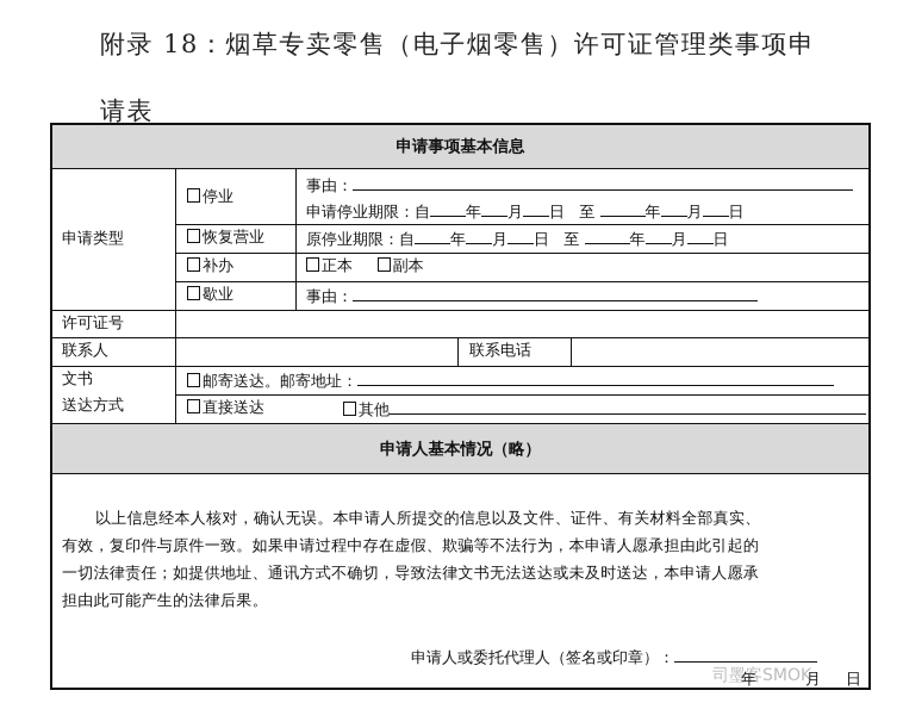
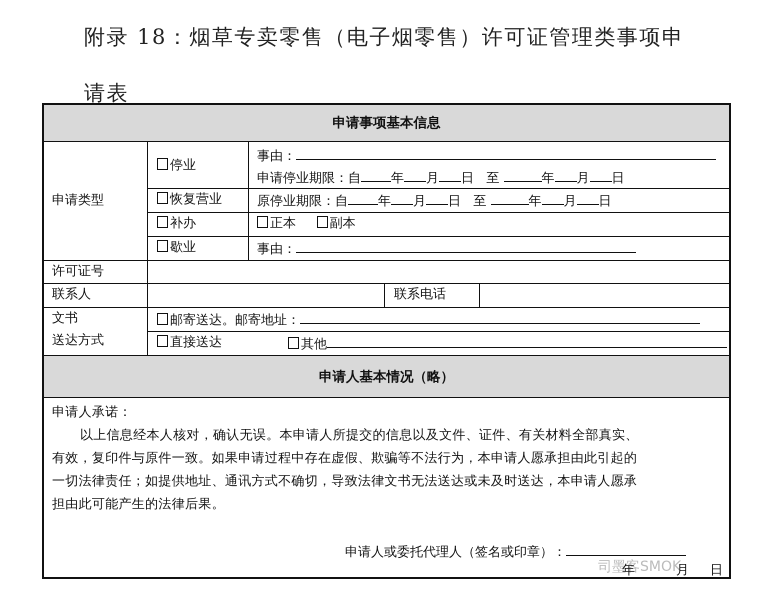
  附录 18：烟草专卖零售（电子烟零售）许可证管理类事项申
  请表
  申请事项基本信息
  申请类型
  停业
  事由：
  申请停业期限：自 年 月 日 至 年 月 日
  恢复营业
  原停业期限：自 年 月 日 至 年 月 日
  补办
  正本 副本
  歇业
  事由：
  许可证号
  联系人
  联系电话
  文书
  送达方式
  邮寄送达。邮寄地址：
  直接送达
  其他
  申请人基本情况（略）
+ 申请人承诺：
  以上信息经本人核对，确认无误。本申请人所提交的信息以及文件、证件、有关材料全部真实、
  有效，复印件与原件一致。如果申请过程中存在虚假、欺骗等不法行为，本申请人愿承担由此引起的
  一切法律责任；如提供地址、通讯方式不确切，导致法律文书无法送达或未及时送达，本申请人愿承
  担由此可能产生的法律后果。
  申请人或委托代理人（签名或印章）：
  司墨客SMOK
  年
  月
  日
